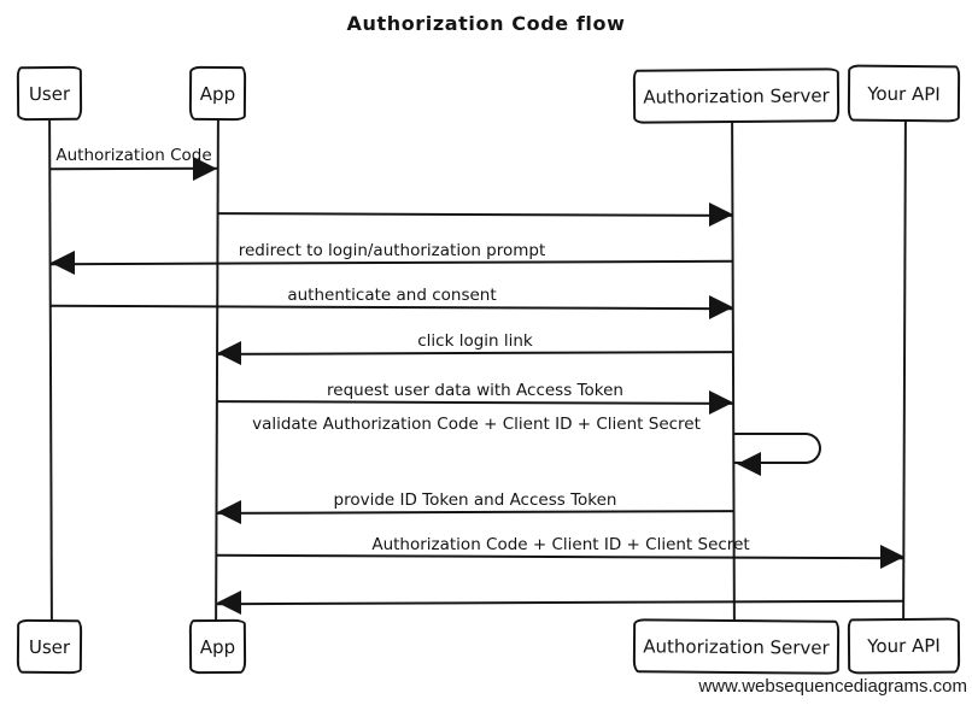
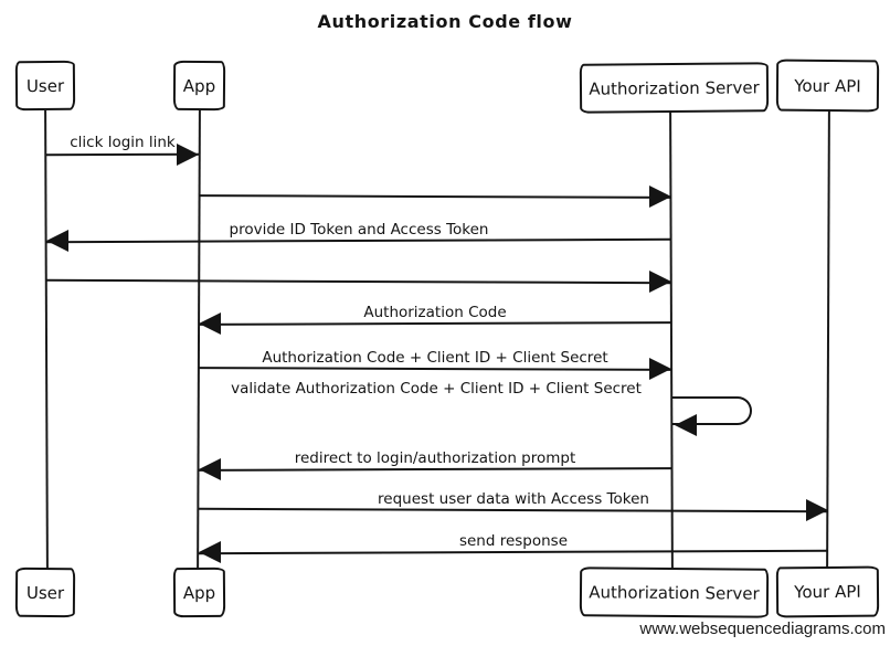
  Authorization Code flow
  User
  App
  Authorization Server
  Your API
  User
  App
  Authorization Server
  Your API
- Authorization Code
+ click login link
- redirect to login/authorization prompt
+ provide ID Token and Access Token
- authenticate and consent
- click login link
+ Authorization Code
- request user data with Access Token
+ Authorization Code + Client ID + Client Secret
  validate Authorization Code + Client ID + Client Secret
- provide ID Token and Access Token
+ redirect to login/authorization prompt
- Authorization Code + Client ID + Client Secret
+ request user data with Access Token
+ send response
  www.websequencediagrams.com
